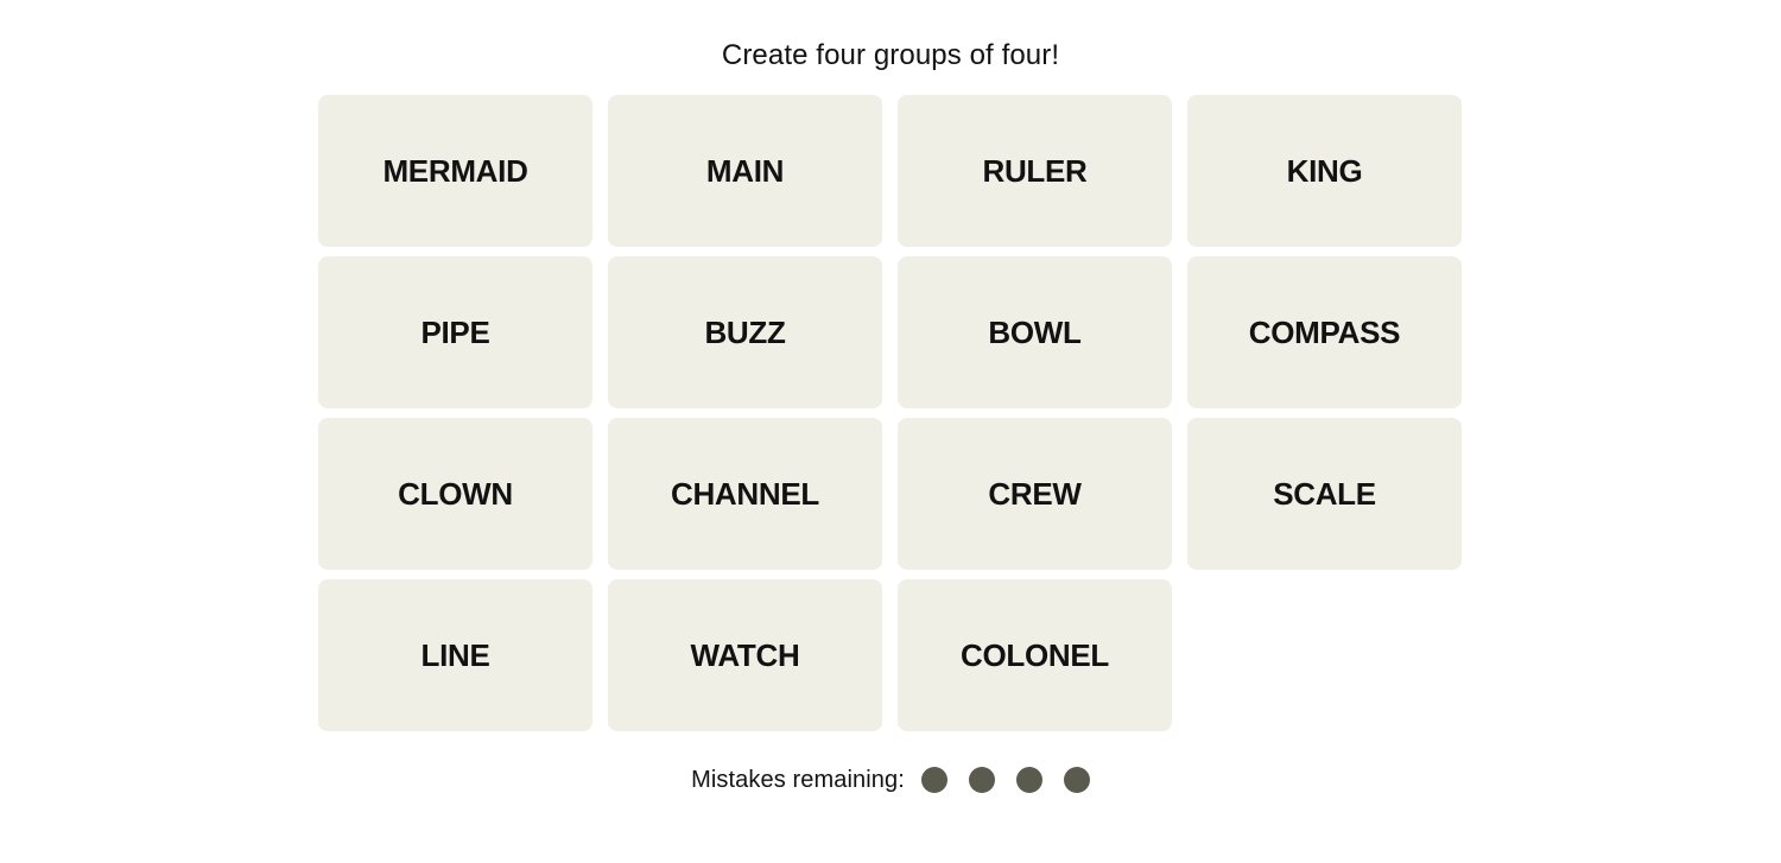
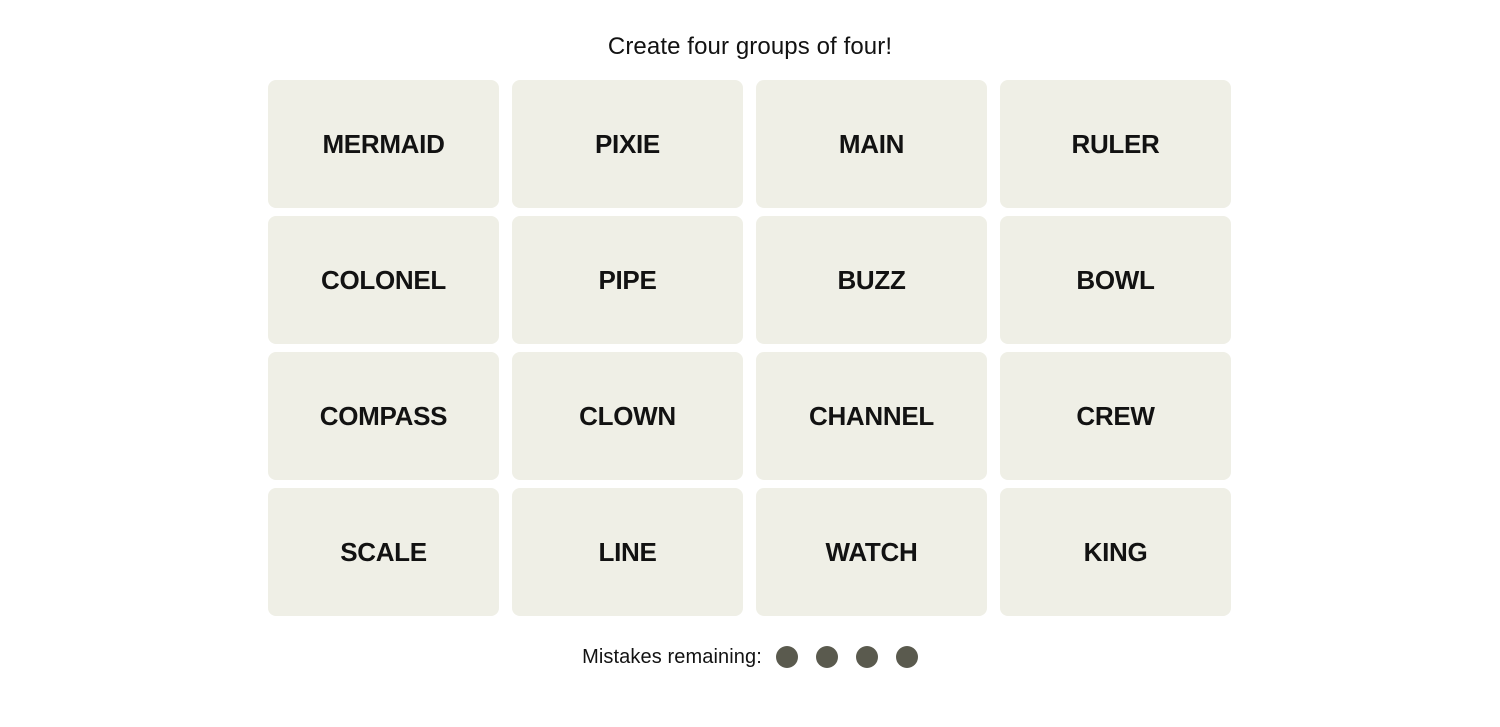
  Create four groups of four!
  MERMAID
+ PIXIE
  MAIN
  RULER
- KING
+ COLONEL
  PIPE
  BUZZ
  BOWL
  COMPASS
  CLOWN
  CHANNEL
  CREW
  SCALE
  LINE
  WATCH
- COLONEL
+ KING
  Mistakes remaining:
